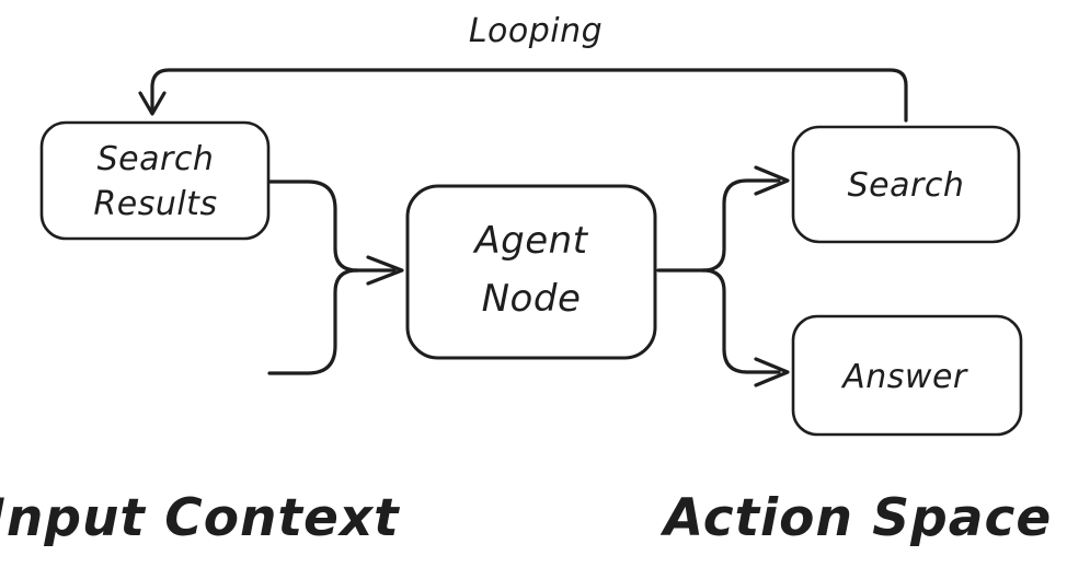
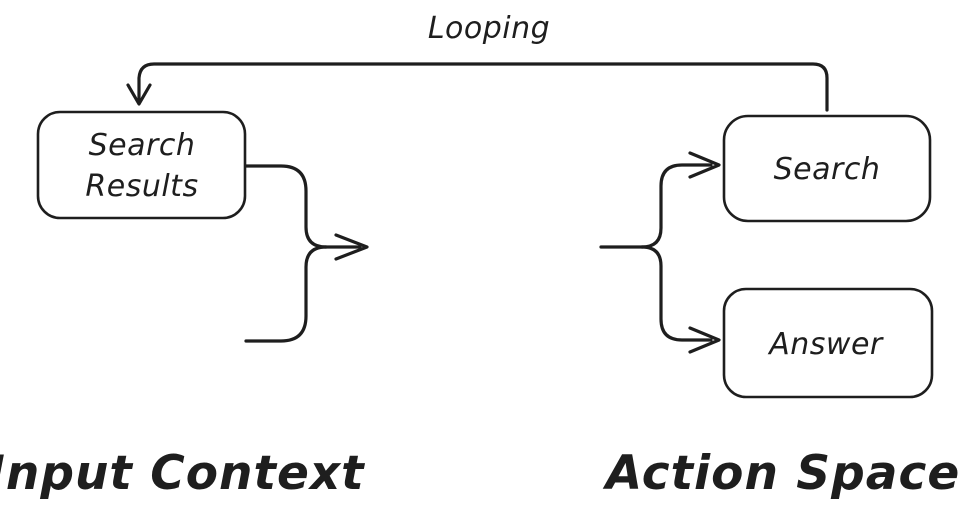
  Search
  Results
- Agent
- Node
  Search
  Answer
  Looping
  nput Context
  Action Space
